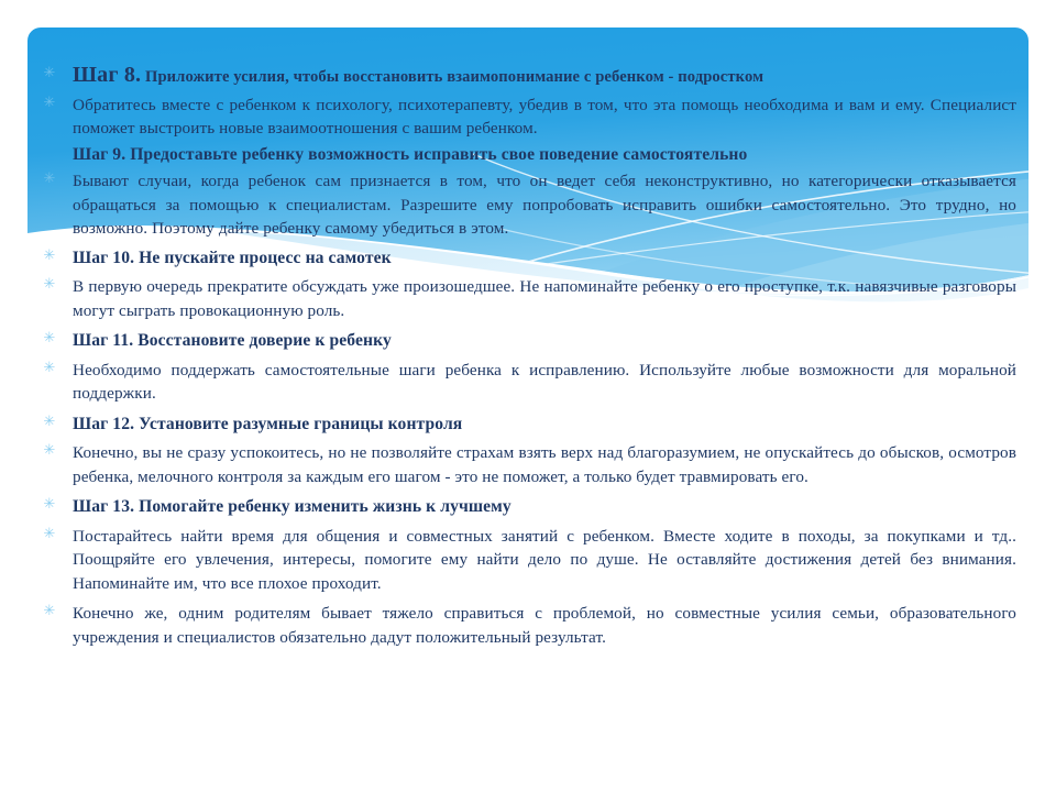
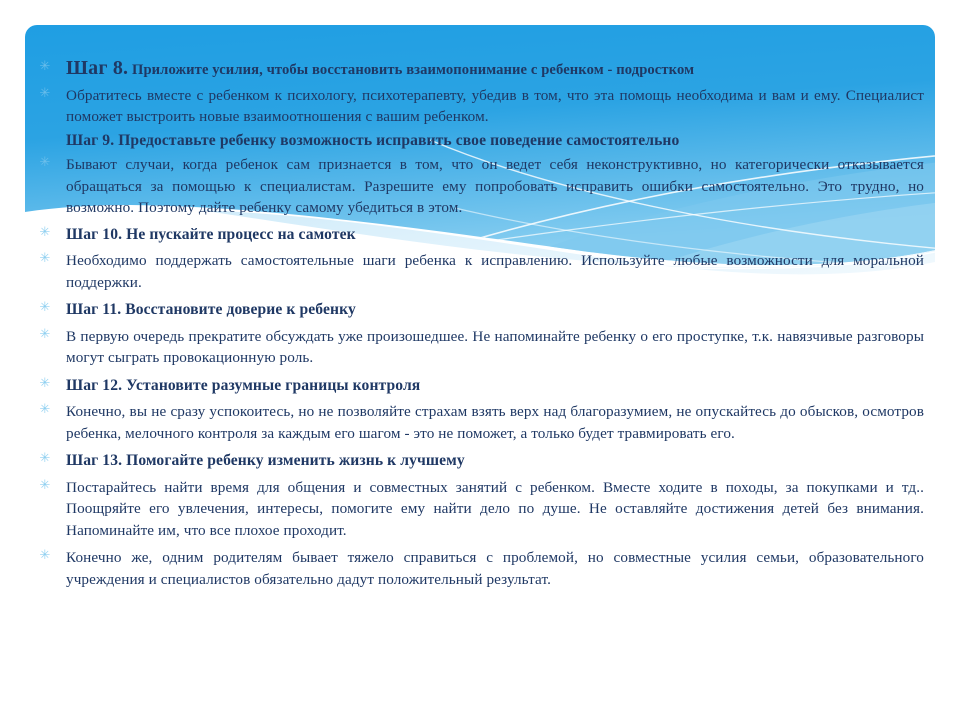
  ✳
  Шаг 8. Приложите усилия, чтобы восстановить взаимопонимание с ребенком - подростком
  ✳
  Обратитесь вместе с ребенком к психологу, психотерапевту, убедив в том, что эта помощь необходима и вам и ему. Специалист поможет выстроить новые взаимоотношения с вашим ребенком.
  Шаг 9. Предоставьте ребенку возможность исправить свое поведение самостоятельно
  ✳
  Бывают случаи, когда ребенок сам признается в том, что он ведет себя неконструктивно, но категорически отказывается обращаться за помощью к специалистам. Разрешите ему попробовать исправить ошибки самостоятельно. Это трудно, но возможно. Поэтому дайте ребенку самому убедиться в этом.
  ✳
  Шаг 10. Не пускайте процесс на самотек
  ✳
- В первую очередь прекратите обсуждать уже произошедшее. Не напоминайте ребенку о его проступке, т.к. навязчивые разговоры могут сыграть провокационную роль.
+ Необходимо поддержать самостоятельные шаги ребенка к исправлению. Используйте любые возможности для моральной поддержки.
  ✳
  Шаг 11. Восстановите доверие к ребенку
  ✳
- Необходимо поддержать самостоятельные шаги ребенка к исправлению. Используйте любые возможности для моральной поддержки.
+ В первую очередь прекратите обсуждать уже произошедшее. Не напоминайте ребенку о его проступке, т.к. навязчивые разговоры могут сыграть провокационную роль.
  ✳
  Шаг 12. Установите разумные границы контроля
  ✳
  Конечно, вы не сразу успокоитесь, но не позволяйте страхам взять верх над благоразумием, не опускайтесь до обысков, осмотров ребенка, мелочного контроля за каждым его шагом - это не поможет, а только будет травмировать его.
  ✳
  Шаг 13. Помогайте ребенку изменить жизнь к лучшему
  ✳
  Постарайтесь найти время для общения и совместных занятий с ребенком. Вместе ходите в походы, за покупками и тд.. Поощряйте его увлечения, интересы, помогите ему найти дело по душе. Не оставляйте достижения детей без внимания. Напоминайте им, что все плохое проходит.
  ✳
  Конечно же, одним родителям бывает тяжело справиться с проблемой, но совместные усилия семьи, образовательного учреждения и специалистов обязательно дадут положительный результат.
